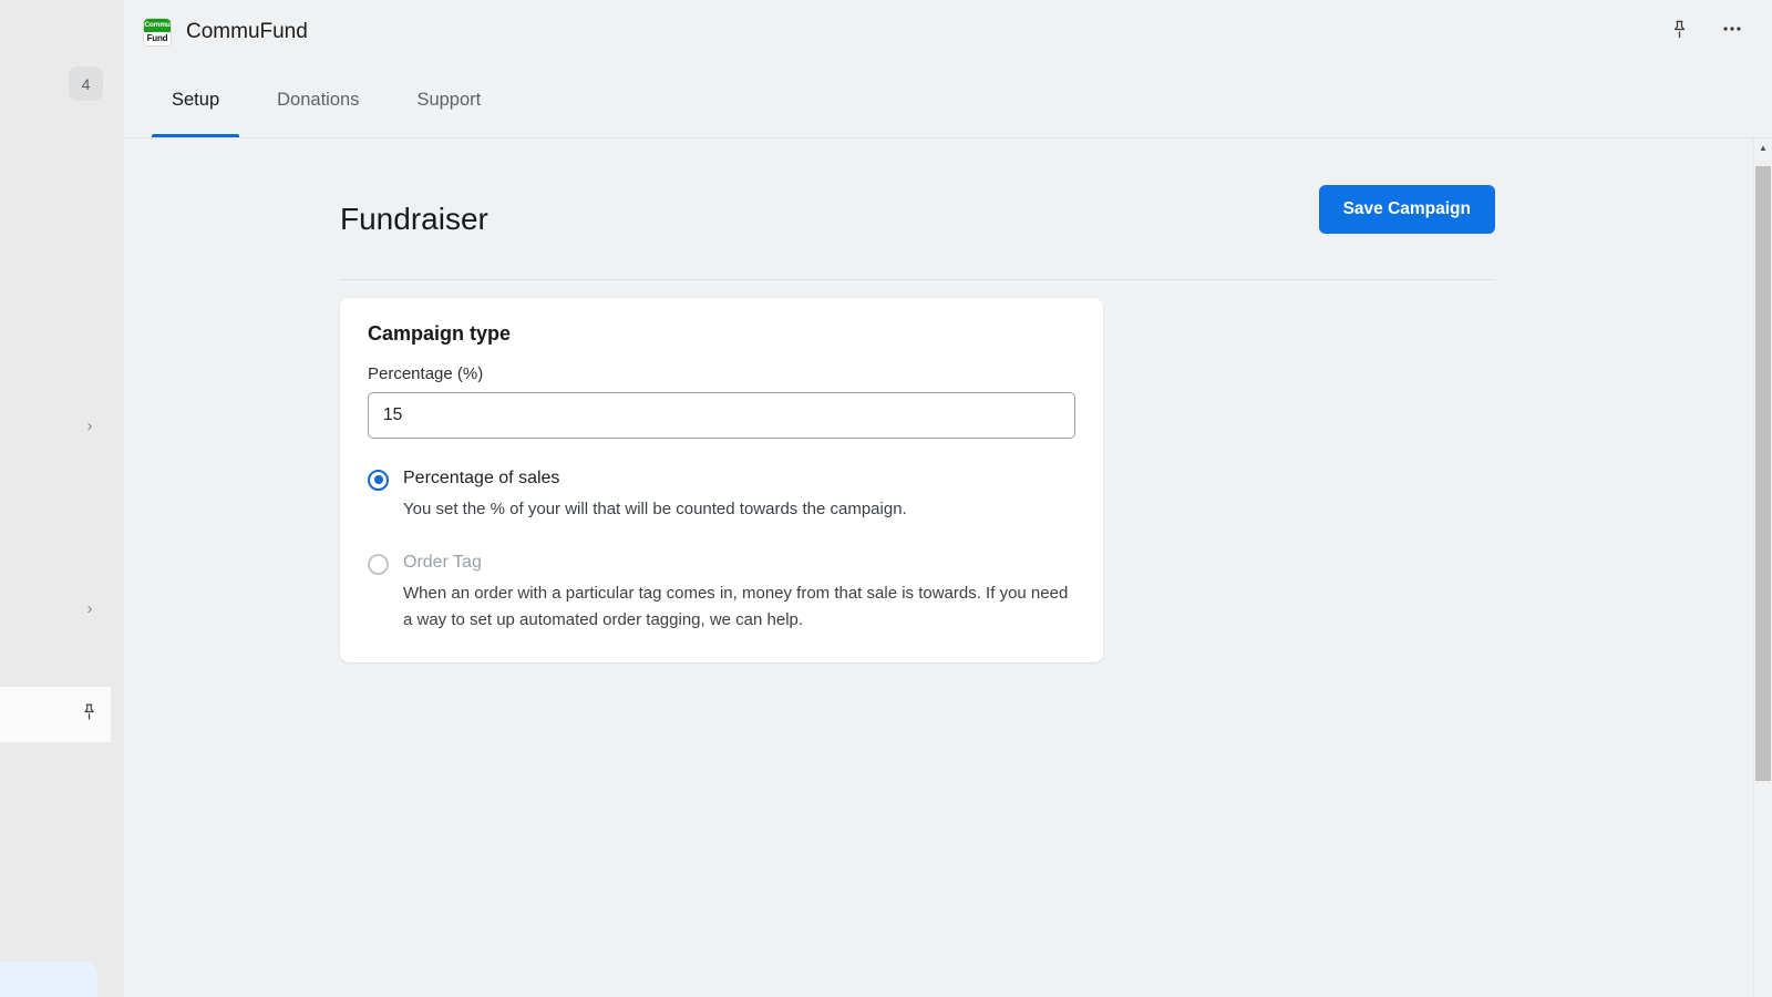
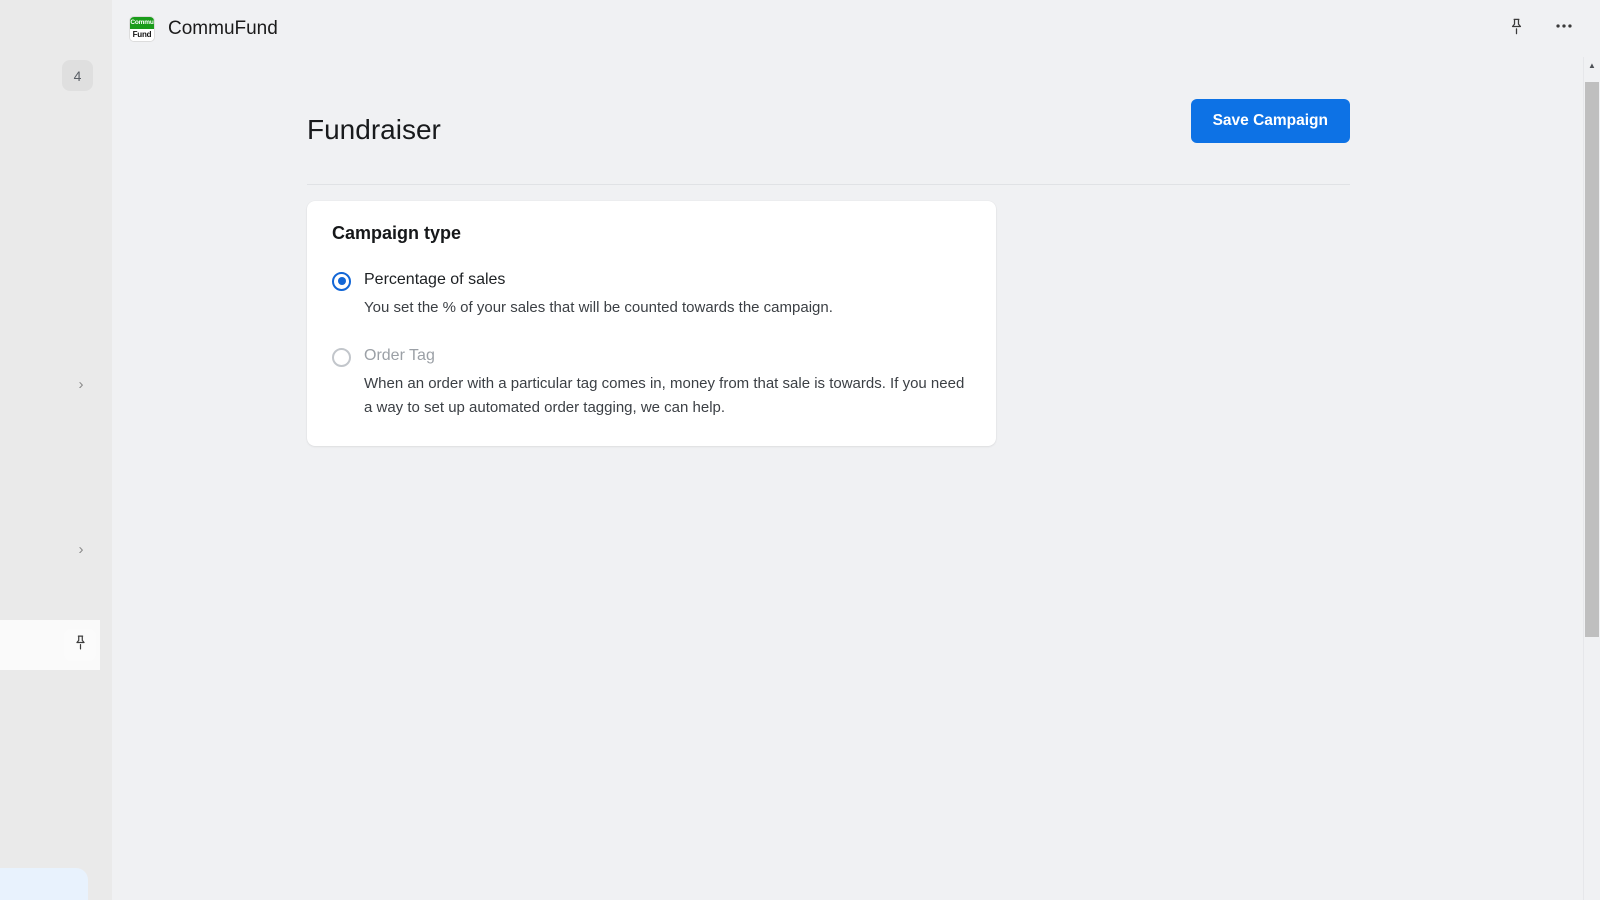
  4
  ›
  ›
  Fund
  CommuFund
- Setup
- Donations
- Support
  Fundraiser
  Save Campaign
  Campaign type
- Percentage (%)
- 15
  Percentage of sales
- You set the % of your will that will be counted towards the campaign.
+ You set the % of your sales that will be counted towards the campaign.
  Order Tag
  When an order with a particular tag comes in, money from that sale is towards. If you need a way to set up automated order tagging, we can help.
  ▲
